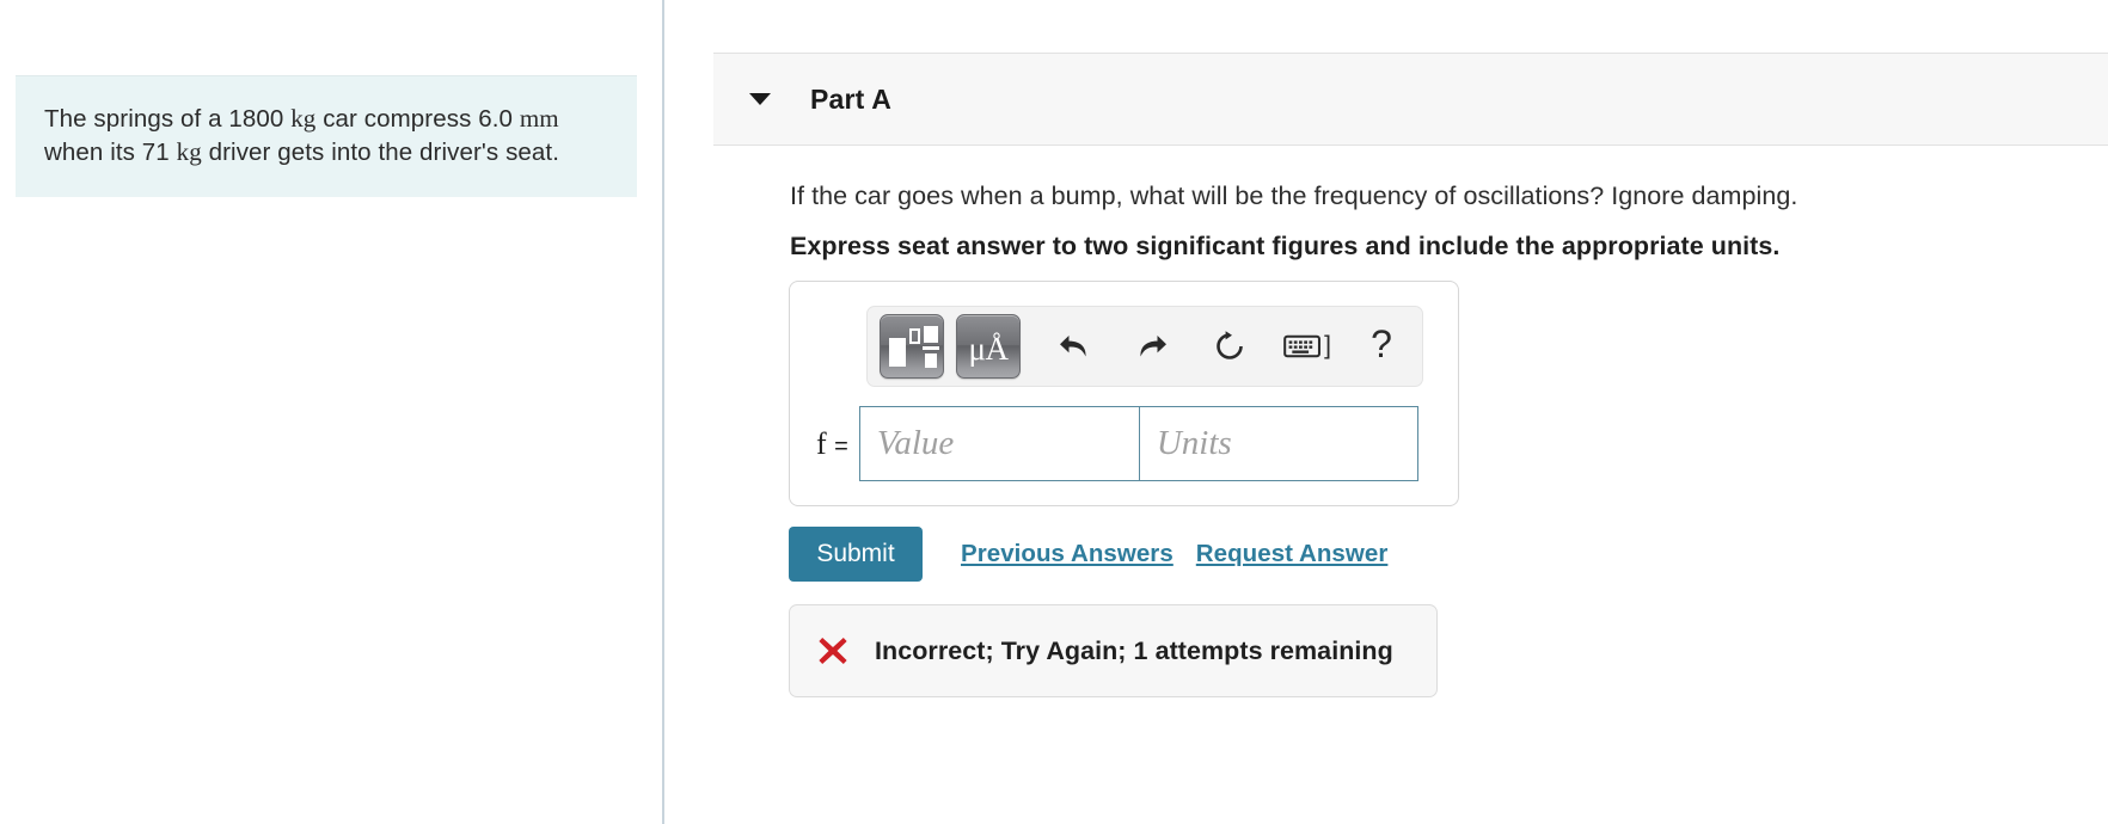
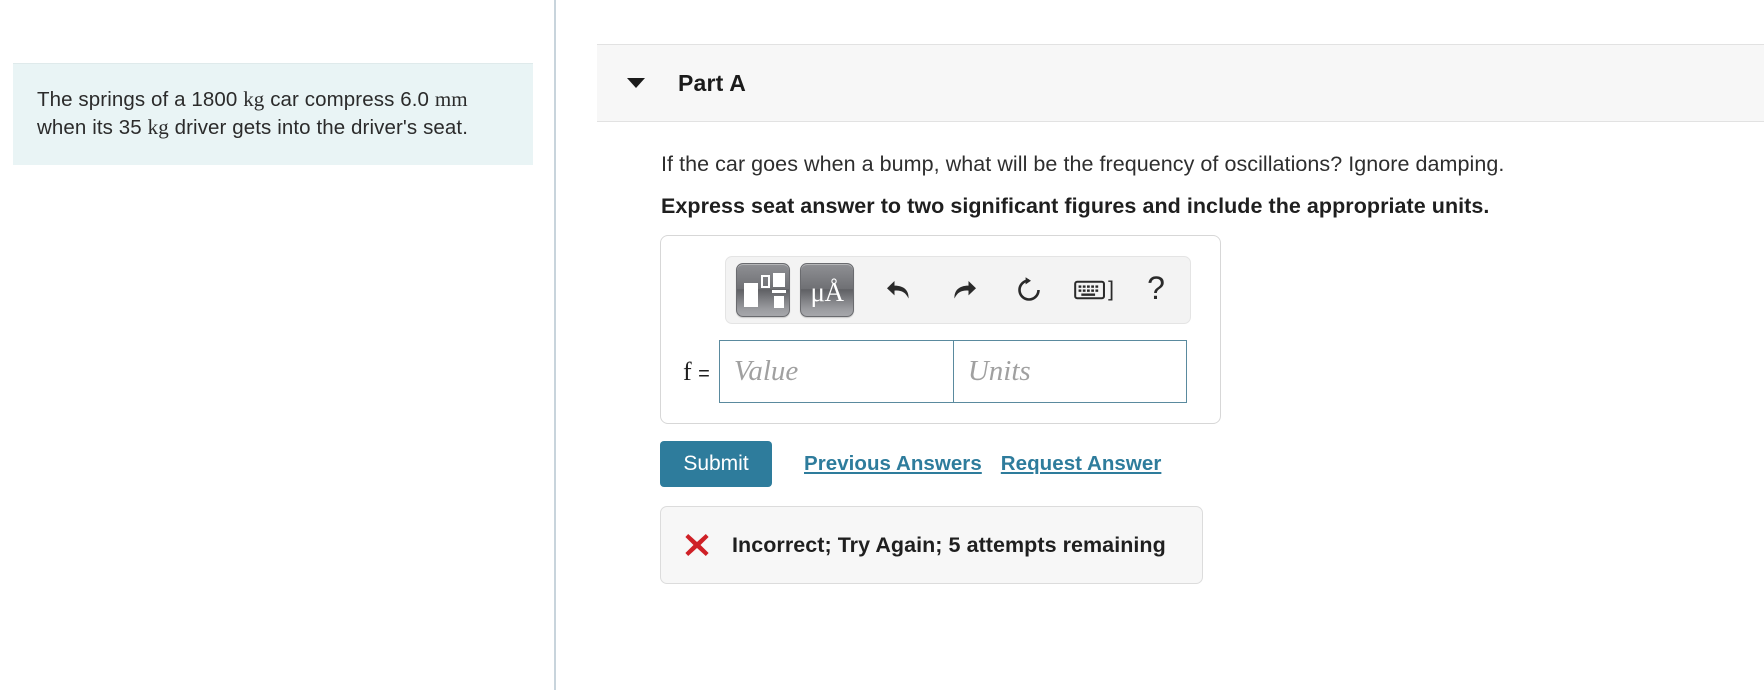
- The springs of a 1800 kg car compress 6.0 mm when its 71 kg driver gets into the driver's seat.
+ The springs of a 1800 kg car compress 6.0 mm when its 35 kg driver gets into the driver's seat.
  Part A
  If the car goes when a bump, what will be the frequency of oscillations? Ignore damping.
  Express seat answer to two significant figures and include the appropriate units.
  μÅ
  ]
  ?
  f =
  Value
  Units
  Submit
  Previous Answers
  Request Answer
- Incorrect; Try Again; 1 attempts remaining
+ Incorrect; Try Again; 5 attempts remaining
